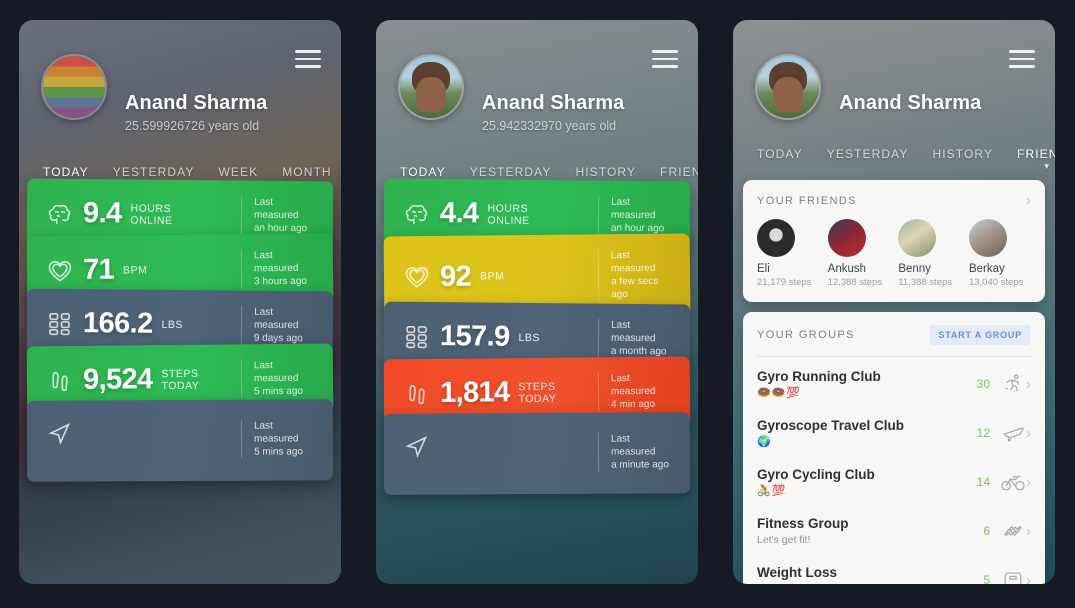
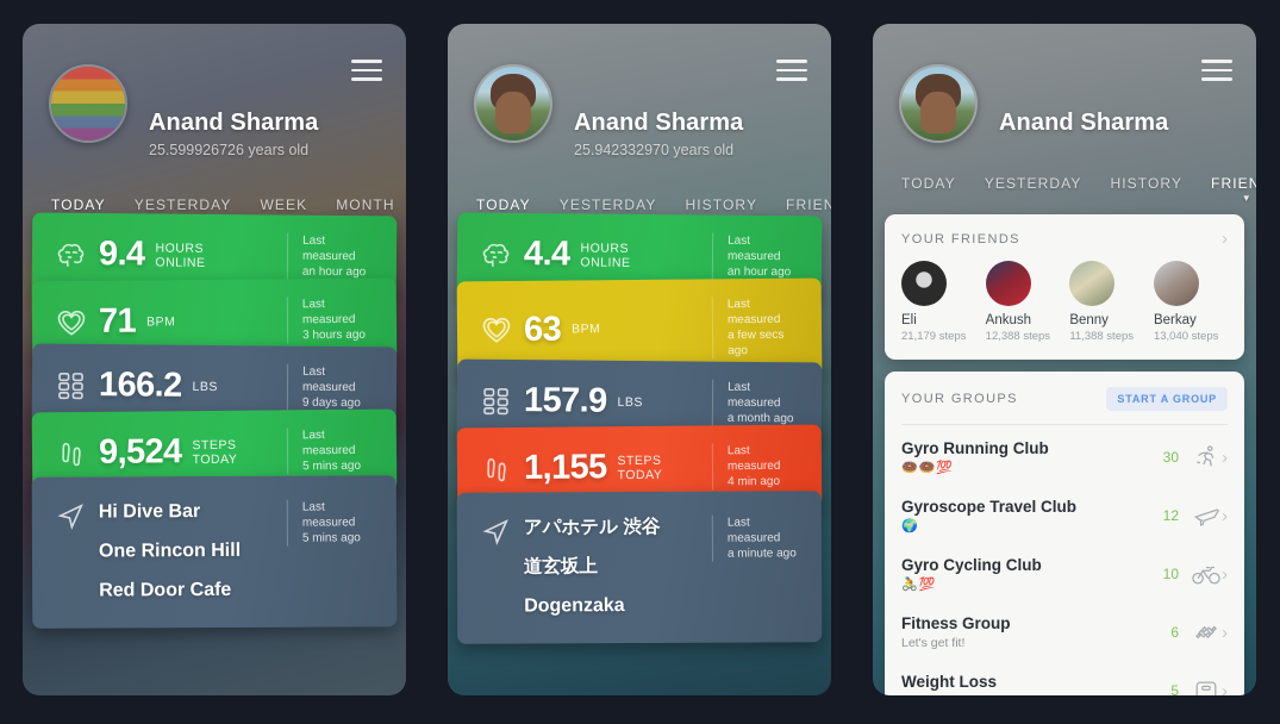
  Anand Sharma
  25.599926726 years old
  TODAY
  YESTERDAY
  WEEK
  MONTH
  9.4
  HOURS
  ONLINE
  Last measured
  an hour ago
  71
  BPM
  Last measured
  3 hours ago
  166.2
  LBS
  Last measured
  9 days ago
  9,524
  STEPS
  TODAY
  Last measured
  5 mins ago
+ Hi Dive Bar
+ One Rincon Hill
+ Red Door Cafe
  Last measured
  5 mins ago
  Anand Sharma
  25.942332970 years old
  TODAY
  YESTERDAY
  HISTORY
  FRIEN
  4.4
  HOURS
  ONLINE
  Last measured
  an hour ago
- 92
+ 63
  BPM
  Last measured
  a few secs ago
  157.9
  LBS
  Last measured
  a month ago
- 1,814
+ 1,155
  STEPS
  TODAY
  Last measured
  4 min ago
+ アパホテル 渋谷
+ 道玄坂上
+ Dogenzaka
  Last measured
  a minute ago
  Anand Sharma
  TODAY
  YESTERDAY
  HISTORY
  FRIEN
  YOUR FRIENDS
  ›
  Eli
  21,179 steps
  Ankush
  12,388 steps
  Benny
  11,388 steps
  Berkay
  13,040 steps
  YOUR GROUPS
  START A GROUP
  Gyro Running Club
  🍩🍩💯
  30
  ›
  Gyroscope Travel Club
  🌍
  12
  ›
  Gyro Cycling Club
  🚴💯
- 14
+ 10
  ›
  Fitness Group
  Let's get fit!
  6
  ›
  Weight Loss
  5
  ›
